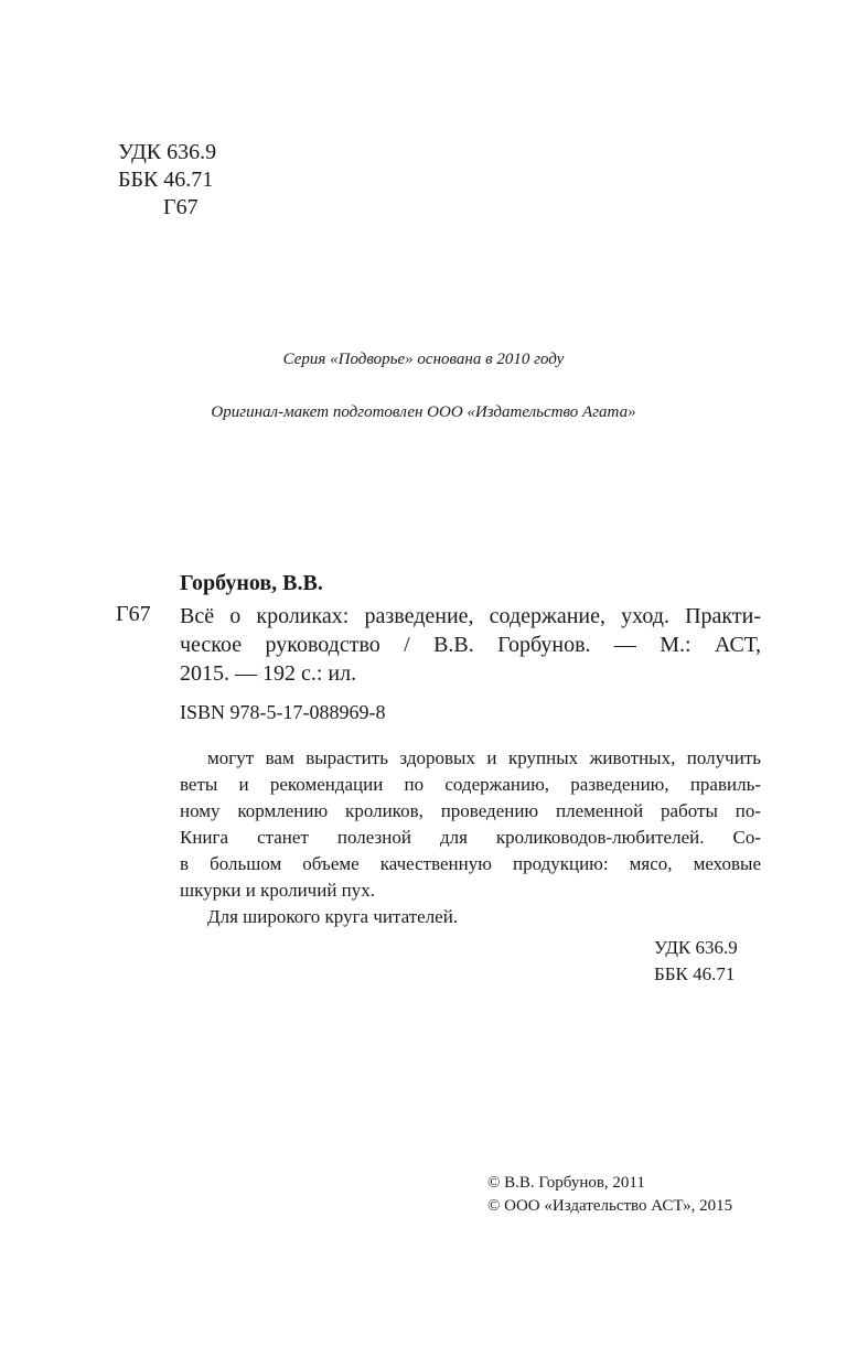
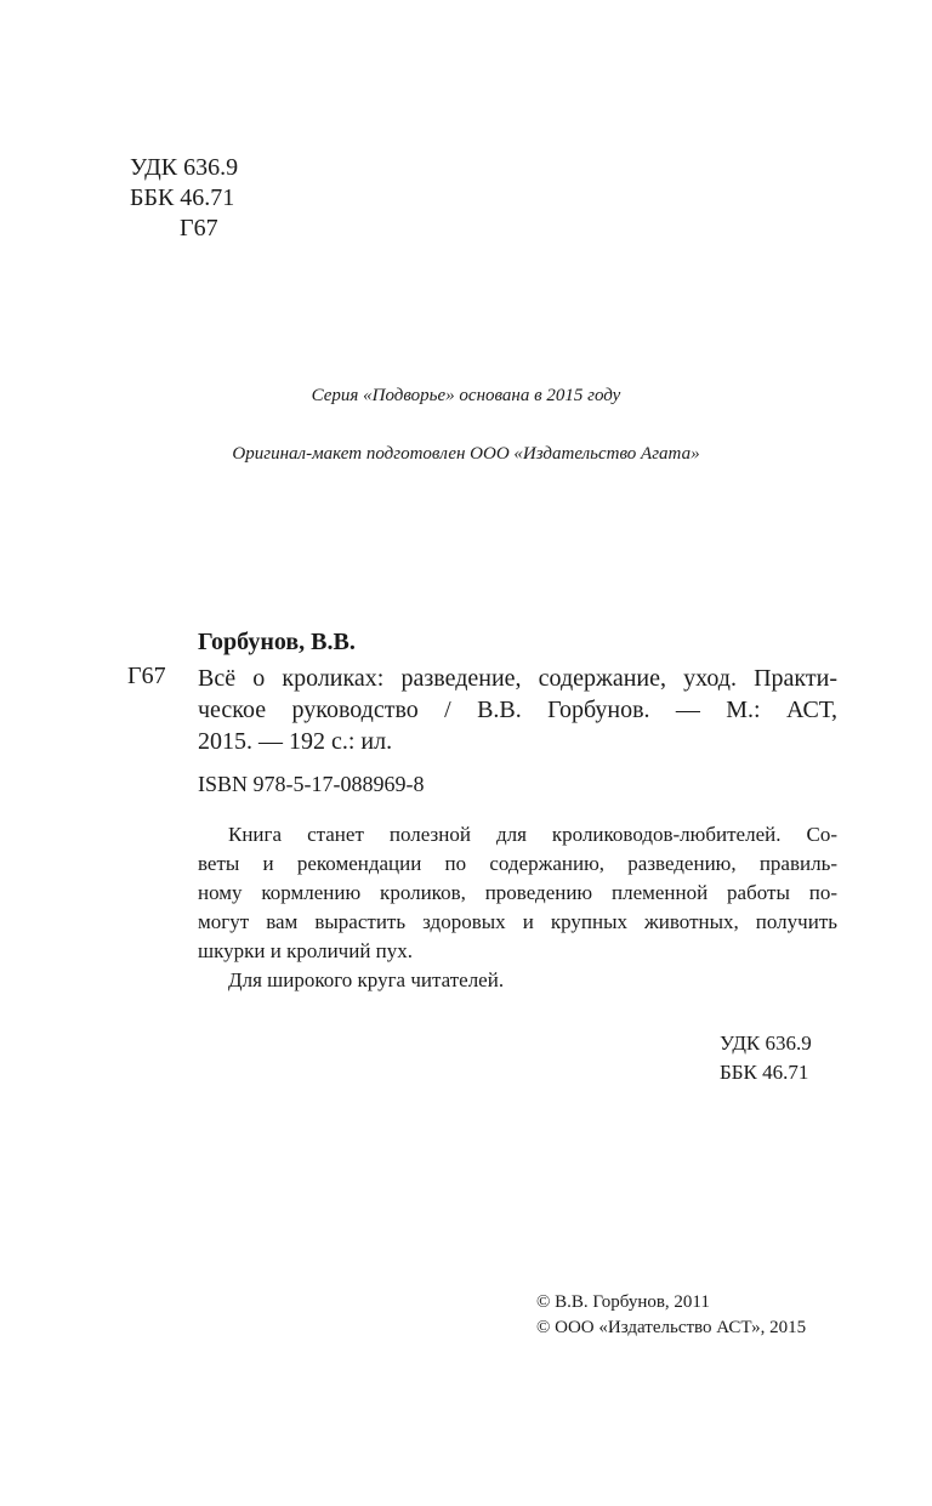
  УДК 636.9
  ББК 46.71
  Г67
- Серия «Подворье» основана в 2010 году
+ Серия «Подворье» основана в 2015 году
  Оригинал-макет подготовлен ООО «Издательство Агата»
  Горбунов, В.В.
  Г67
  Всё о кроликах: разведение, содержание, уход. Практи-
  ческое руководство / В.В. Горбунов. — М.: АСТ,
  2015. — 192 с.: ил.
  ISBN 978-5-17-088969-8
- могут вам вырастить здоровых и крупных животных, получить
+ Книга станет полезной для кролиководов-любителей. Со-
  веты и рекомендации по содержанию, разведению, правиль-
  ному кормлению кроликов, проведению племенной работы по-
- Книга станет полезной для кролиководов-любителей. Со-
+ могут вам вырастить здоровых и крупных животных, получить
- в большом объеме качественную продукцию: мясо, меховые
  шкурки и кроличий пух.
  Для широкого круга читателей.
  УДК 636.9
  ББК 46.71
  © В.В. Горбунов, 2011
  © ООО «Издательство АСТ», 2015
